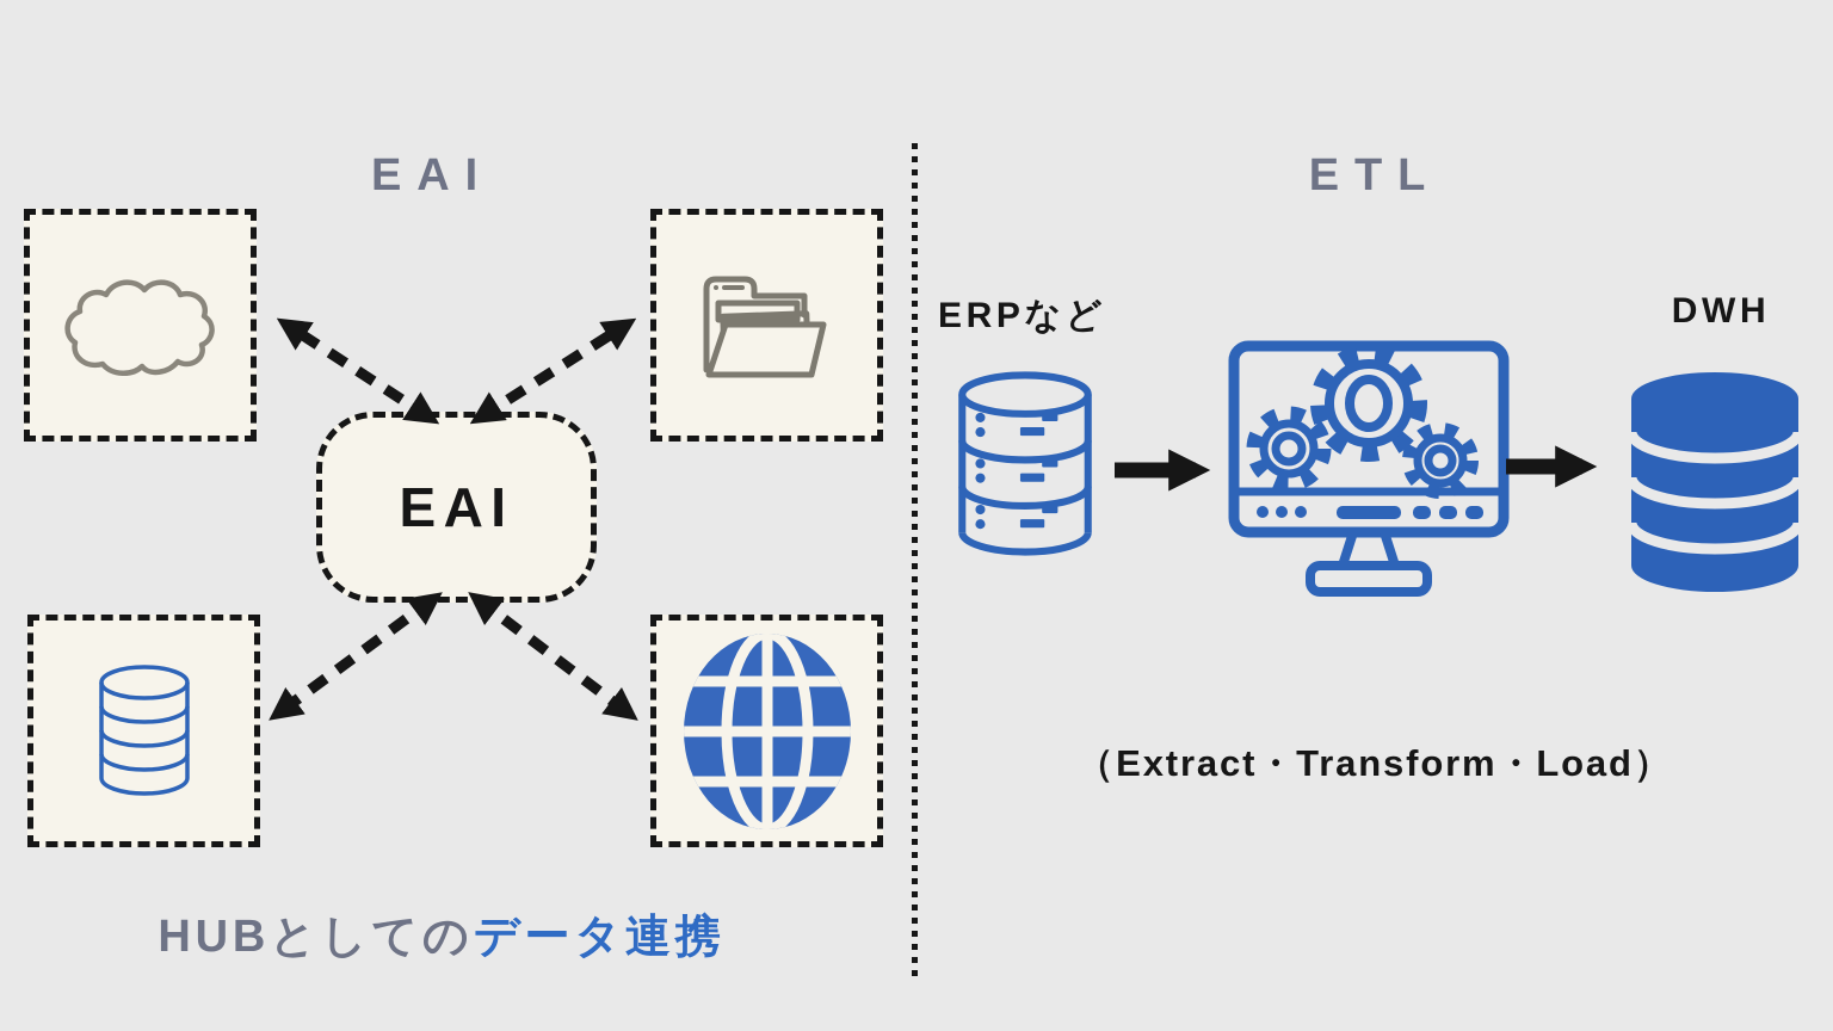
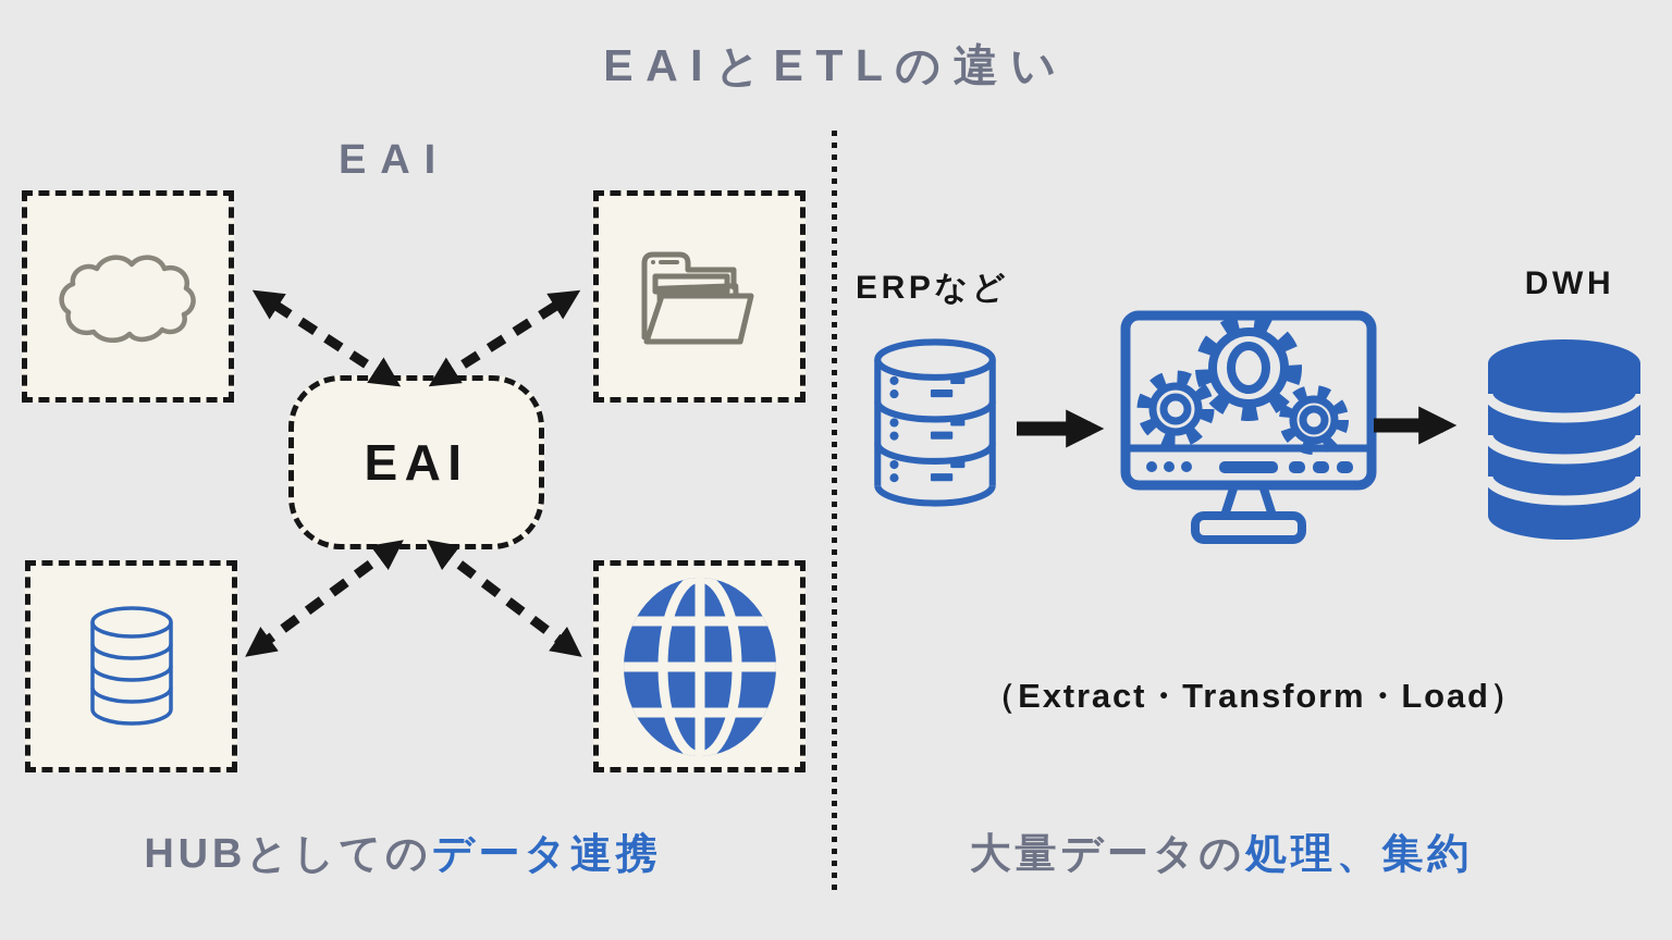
+ EAIとETLの違い
  EAI
  EAI
  HUBとしてのデータ連携
- ETL
  ERPなど
  DWH
  （Extract・Transform・Load）
+ 大量データの処理、集約
